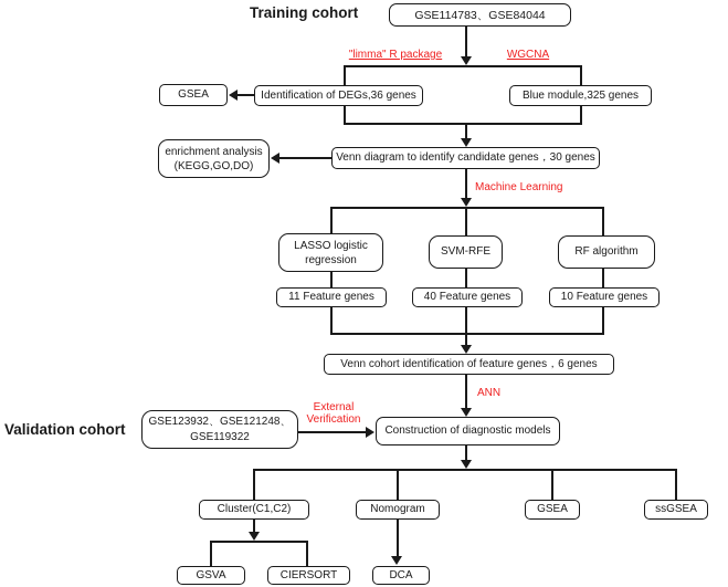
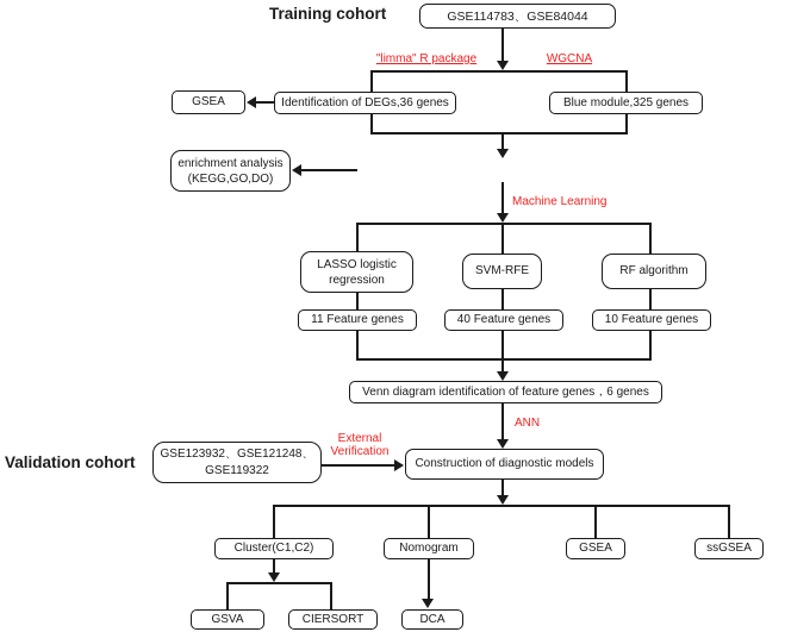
  Training cohort
  Validation cohort
  "limma" R package
  WGCNA
  Machine Learning
  ANN
  External
  Verification
  GSE114783、GSE84044
  GSEA
  Identification of DEGs,36 genes
  Blue module,325 genes
  enrichment analysis
  (KEGG,GO,DO)
- Venn diagram to identify candidate genes，30 genes
  LASSO logistic
  regression
  SVM-RFE
  RF algorithm
  11 Feature genes
  40 Feature genes
  10 Feature genes
- Venn cohort identification of feature genes，6 genes
+ Venn diagram identification of feature genes，6 genes
  GSE123932、GSE121248、
  GSE119322
  Construction of diagnostic models
  Cluster(C1,C2)
  Nomogram
  GSEA
  ssGSEA
  GSVA
  CIERSORT
  DCA
